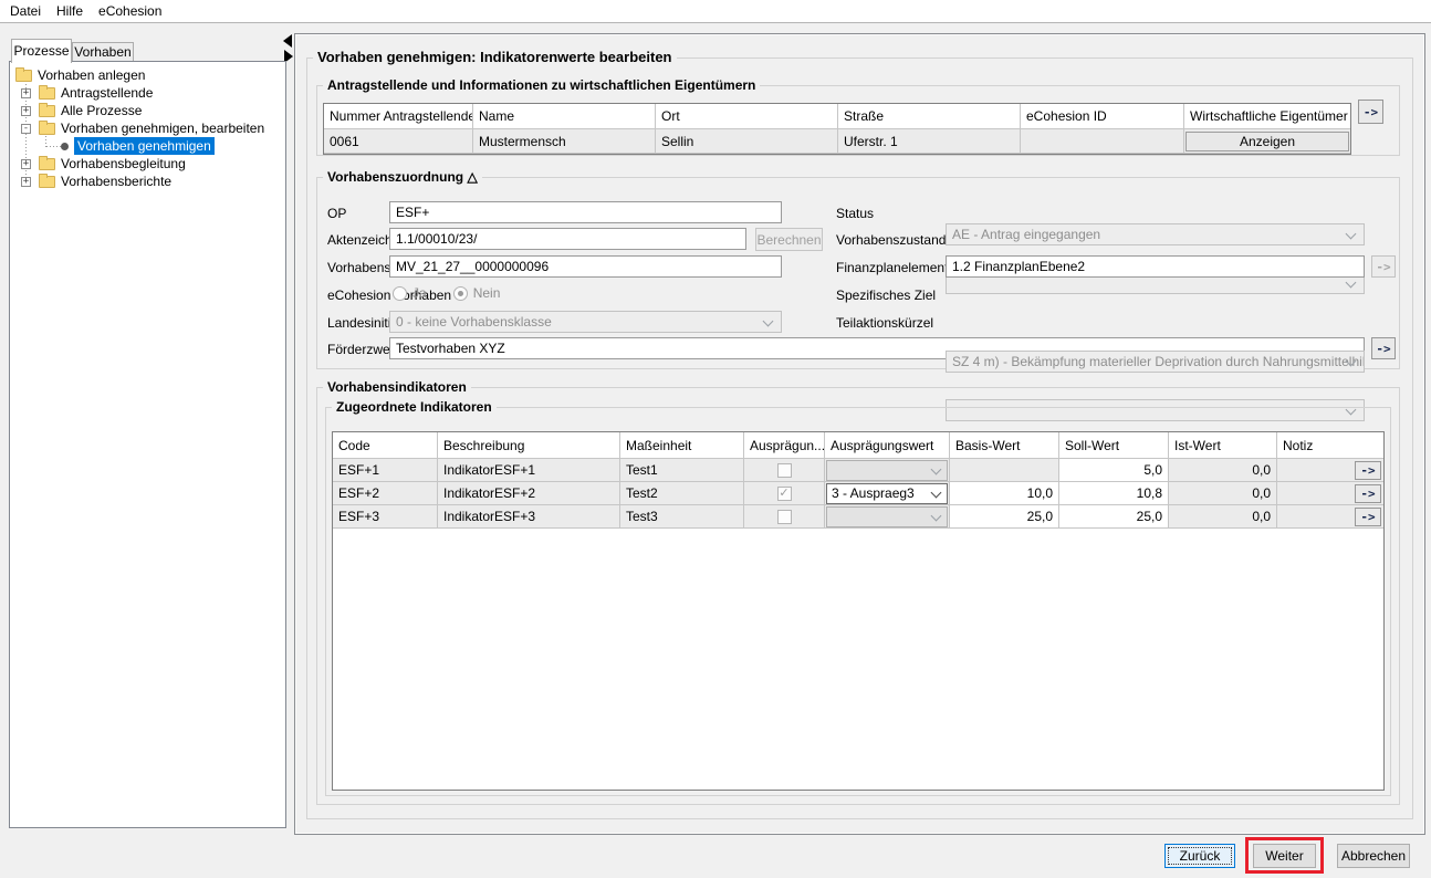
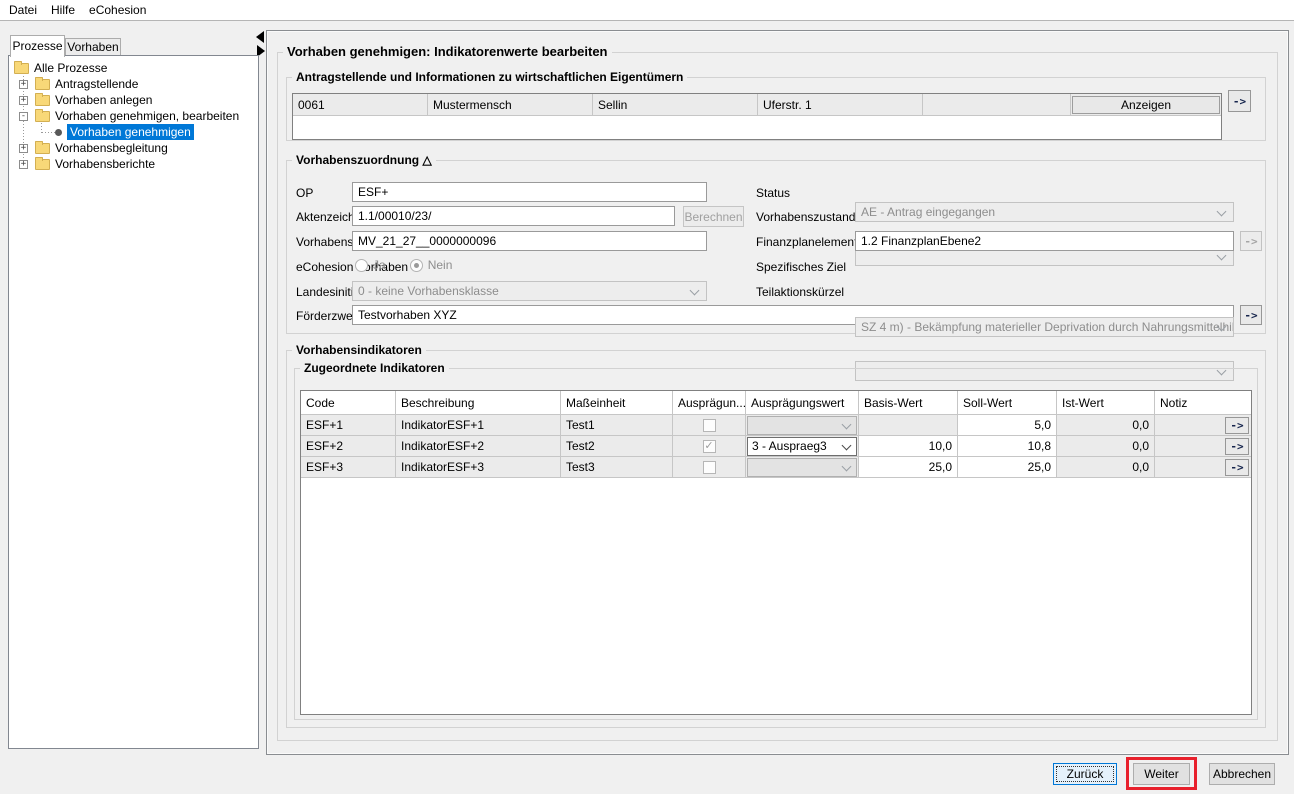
  Datei
  Hilfe
  eCohesion
  Prozesse
  Vorhaben
- Vorhaben anlegen
+ Alle Prozesse
  +
  Antragstellende
  +
- Alle Prozesse
+ Vorhaben anlegen
  -
  Vorhaben genehmigen, bearbeiten
  Vorhaben genehmigen
  +
  Vorhabensbegleitung
  +
  Vorhabensberichte
  Vorhaben genehmigen: Indikatorenwerte bearbeiten
  Antragstellende und Informationen zu wirtschaftlichen Eigentümern
- Nummer Antragstellende
- Name
- Ort
- Straße
- eCohesion ID
- Wirtschaftliche Eigentümer
  0061
  Mustermensch
  Sellin
  Uferstr. 1
  Anzeigen
  ->
  Vorhabenszuordnung △
  OP
  ESF+
  Aktenzeic
  1.1/00010/23/
  Berechnen
  Vorhabens
  MV_21_27__0000000096
  eCohesionrhaben
  Ja
  Nein
  0 - keine Vorhabensklasse
  Förderzwe
  Testvorhaben XYZ
  ->
  Status
  AE - Antrag eingegangen
  Vorhabenszustand
  Finanzplanelemen
  1.2 FinanzplanEbene2
  ->
  Spezifisches Ziel
  SZ 4 m) - Bekämpfung materieller Deprivation durch Nahrungsmittelhi
  Teilaktionskürzel
  Vorhabensindikatoren
  Zugeordnete Indikatoren
  Code
  Beschreibung
  Maßeinheit
  Ausprägun...
  Ausprägungswert
  Basis-Wert
  Soll-Wert
  Ist-Wert
  Notiz
  ESF+1
  IndikatorESF+1
  Test1
  5,0
  0,0
  ->
  ESF+2
  IndikatorESF+2
  Test2
  3 - Auspraeg3
  10,0
  10,8
  0,0
  ->
  ESF+3
  IndikatorESF+3
  Test3
  25,0
  25,0
  0,0
  ->
  Zurück
  Weiter
  Abbrechen
